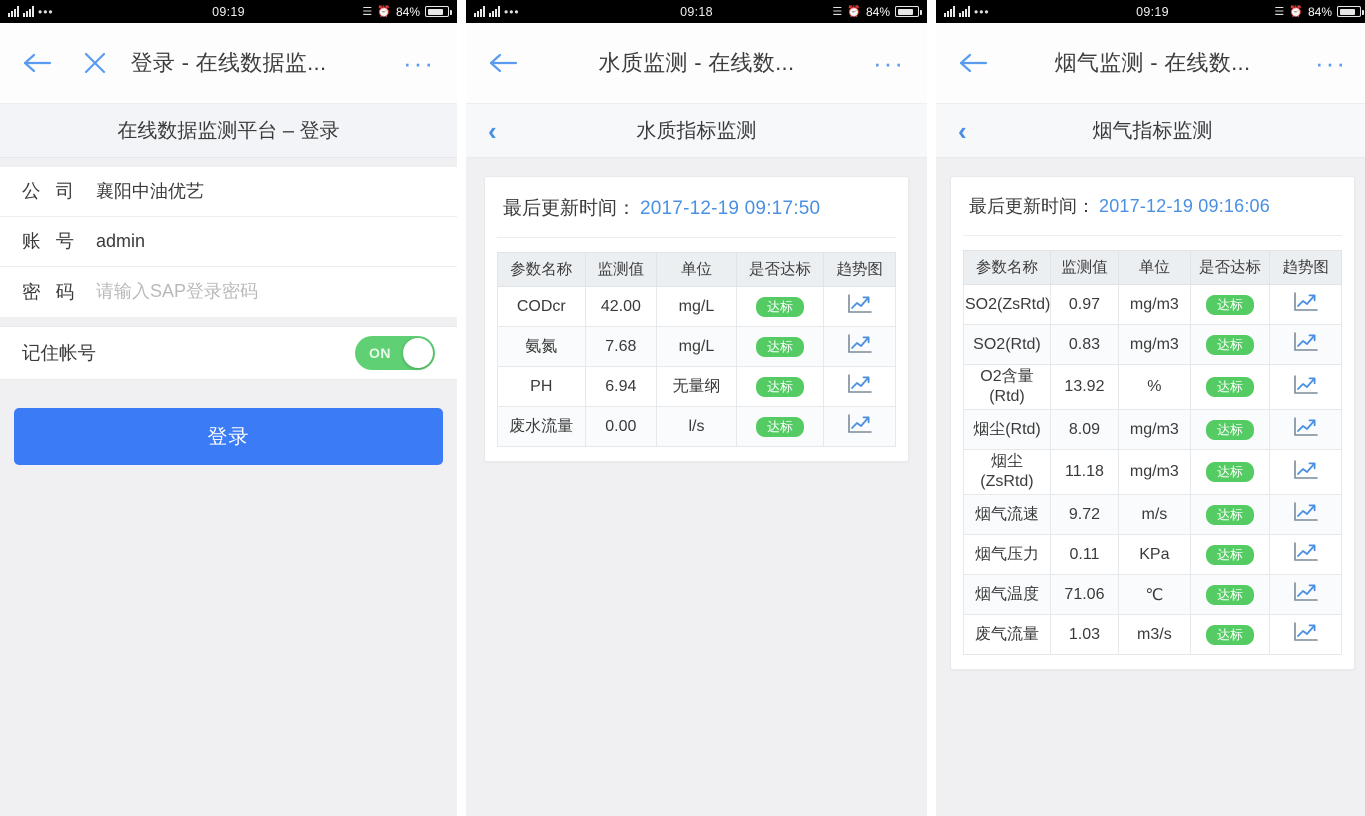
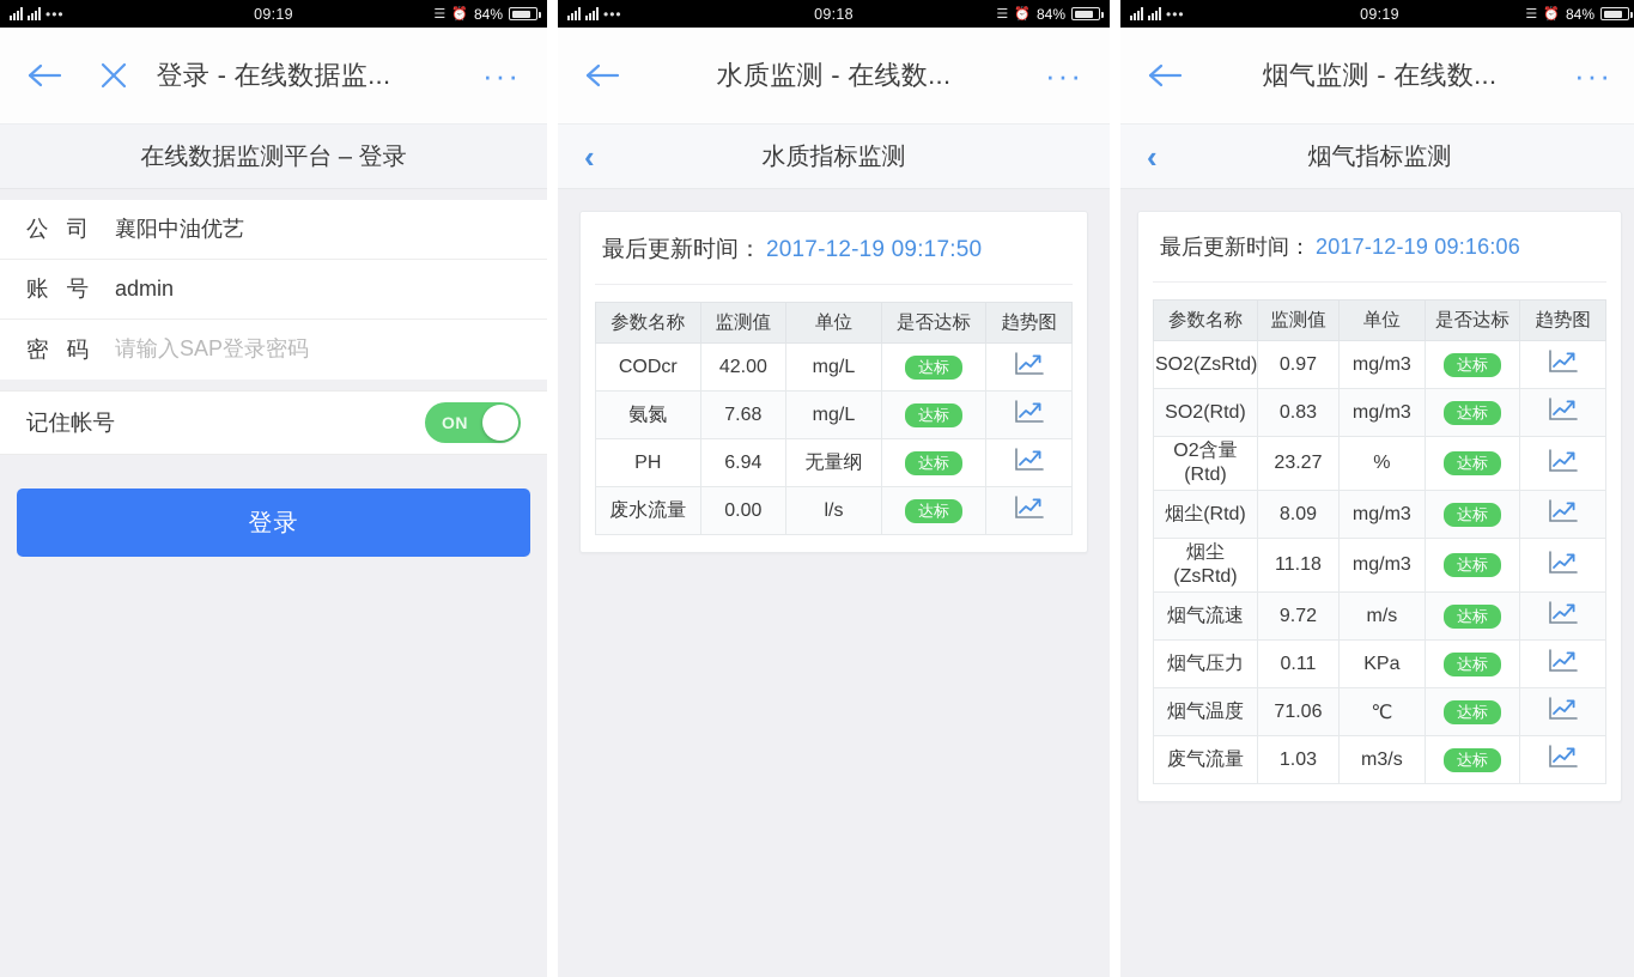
  •••
  09:19
  ☰
  ⏰
  84%
  登录 - 在线数据监...
  ···
  在线数据监测平台 – 登录
  公 司
  襄阳中油优艺
  账 号
  admin
  密 码
  请输入SAP登录密码
  记住帐号
  ON
  登录
  •••
  09:18
  ☰
  ⏰
  84%
  水质监测 - 在线数...
  ···
  ‹
  水质指标监测
  最后更新时间： 2017-12-19 09:17:50
  参数名称	监测值	单位	是否达标	趋势图
  CODcr	42.00	mg/L	达标
  氨氮	7.68	mg/L	达标
  PH	6.94	无量纲	达标
  废水流量	0.00	l/s	达标
  •••
  09:19
  ☰
  ⏰
  84%
  烟气监测 - 在线数...
  ···
  ‹
  烟气指标监测
  最后更新时间： 2017-12-19 09:16:06
  参数名称	监测值	单位	是否达标	趋势图
  SO2(ZsRtd)	0.97	mg/m3	达标
  SO2(Rtd)	0.83	mg/m3	达标
- O2含量(Rtd)	13.92	%	达标
+ O2含量(Rtd)	23.27	%	达标
  烟尘(Rtd)	8.09	mg/m3	达标
  烟尘(ZsRtd)	11.18	mg/m3	达标
  烟气流速	9.72	m/s	达标
  烟气压力	0.11	KPa	达标
  烟气温度	71.06	℃	达标
  废气流量	1.03	m3/s	达标
